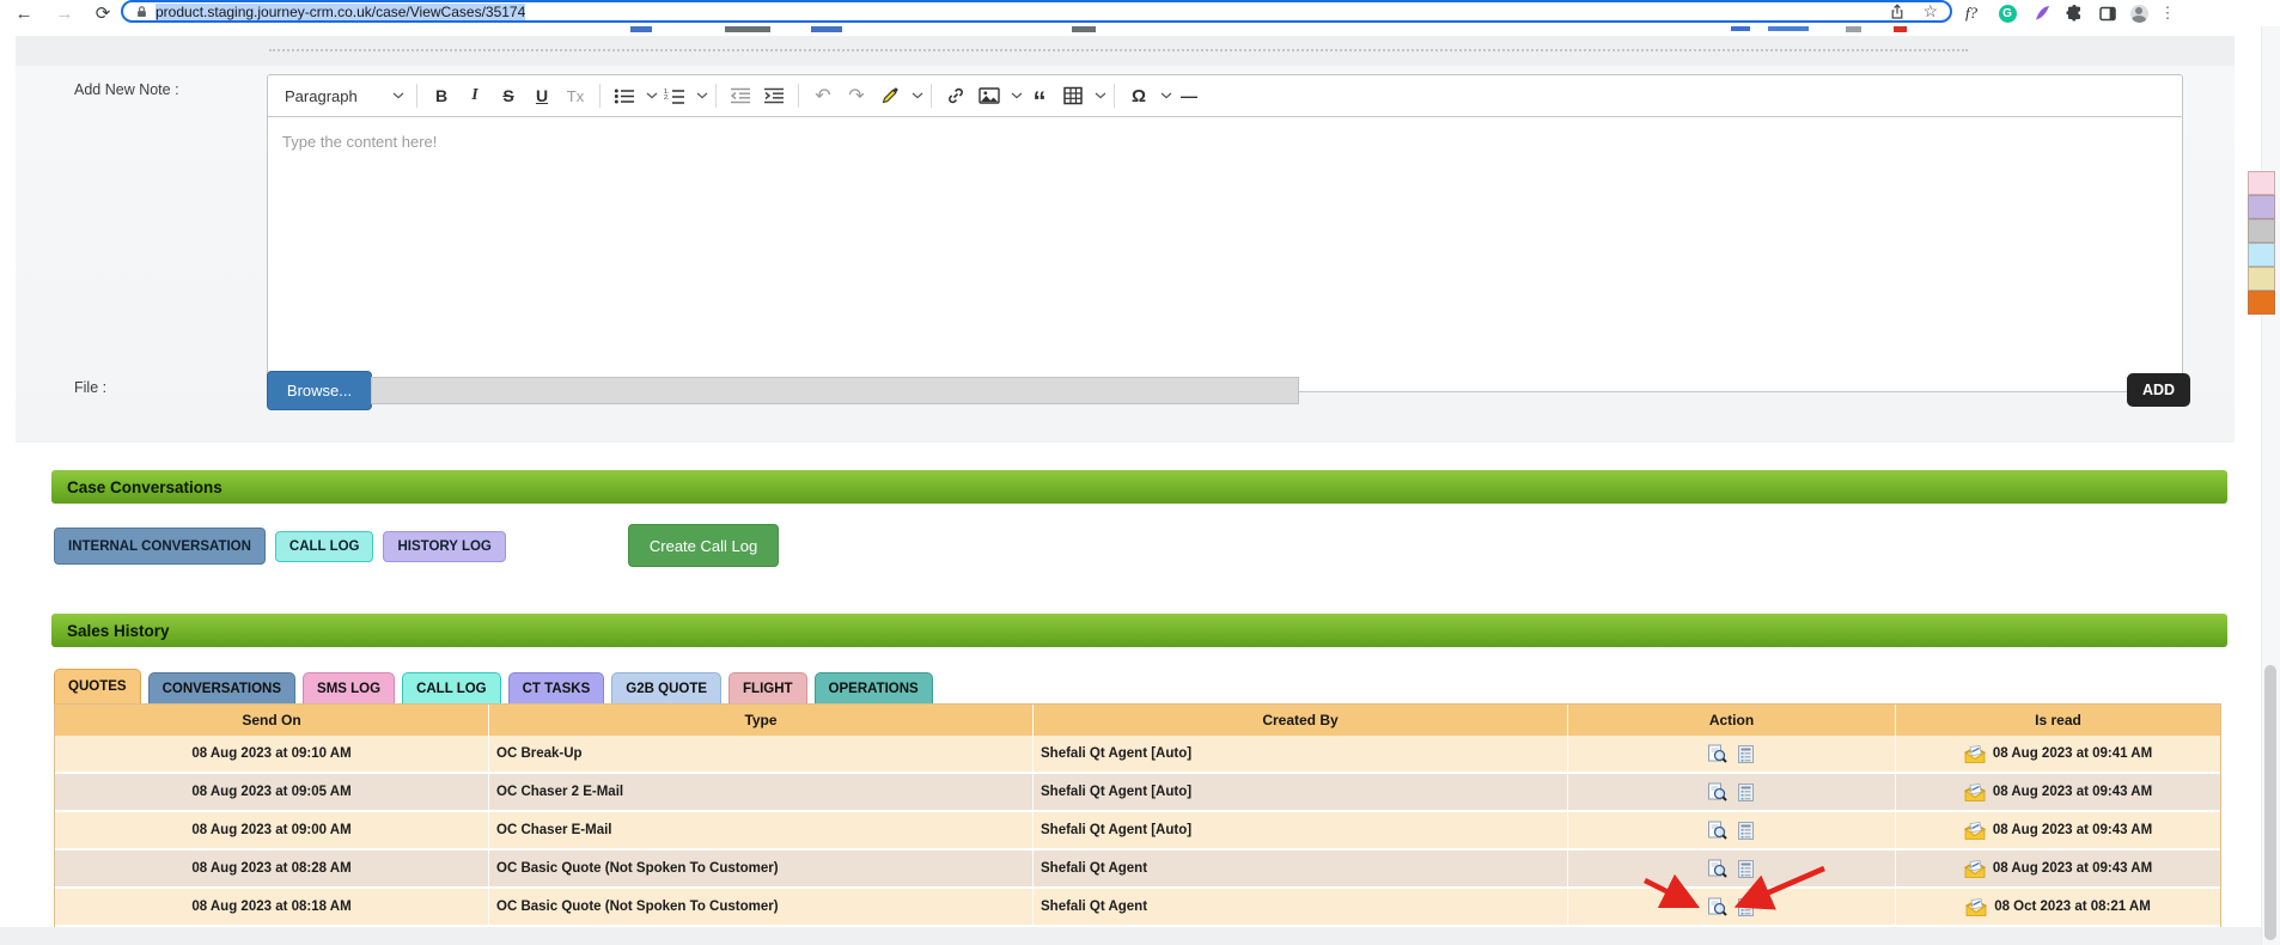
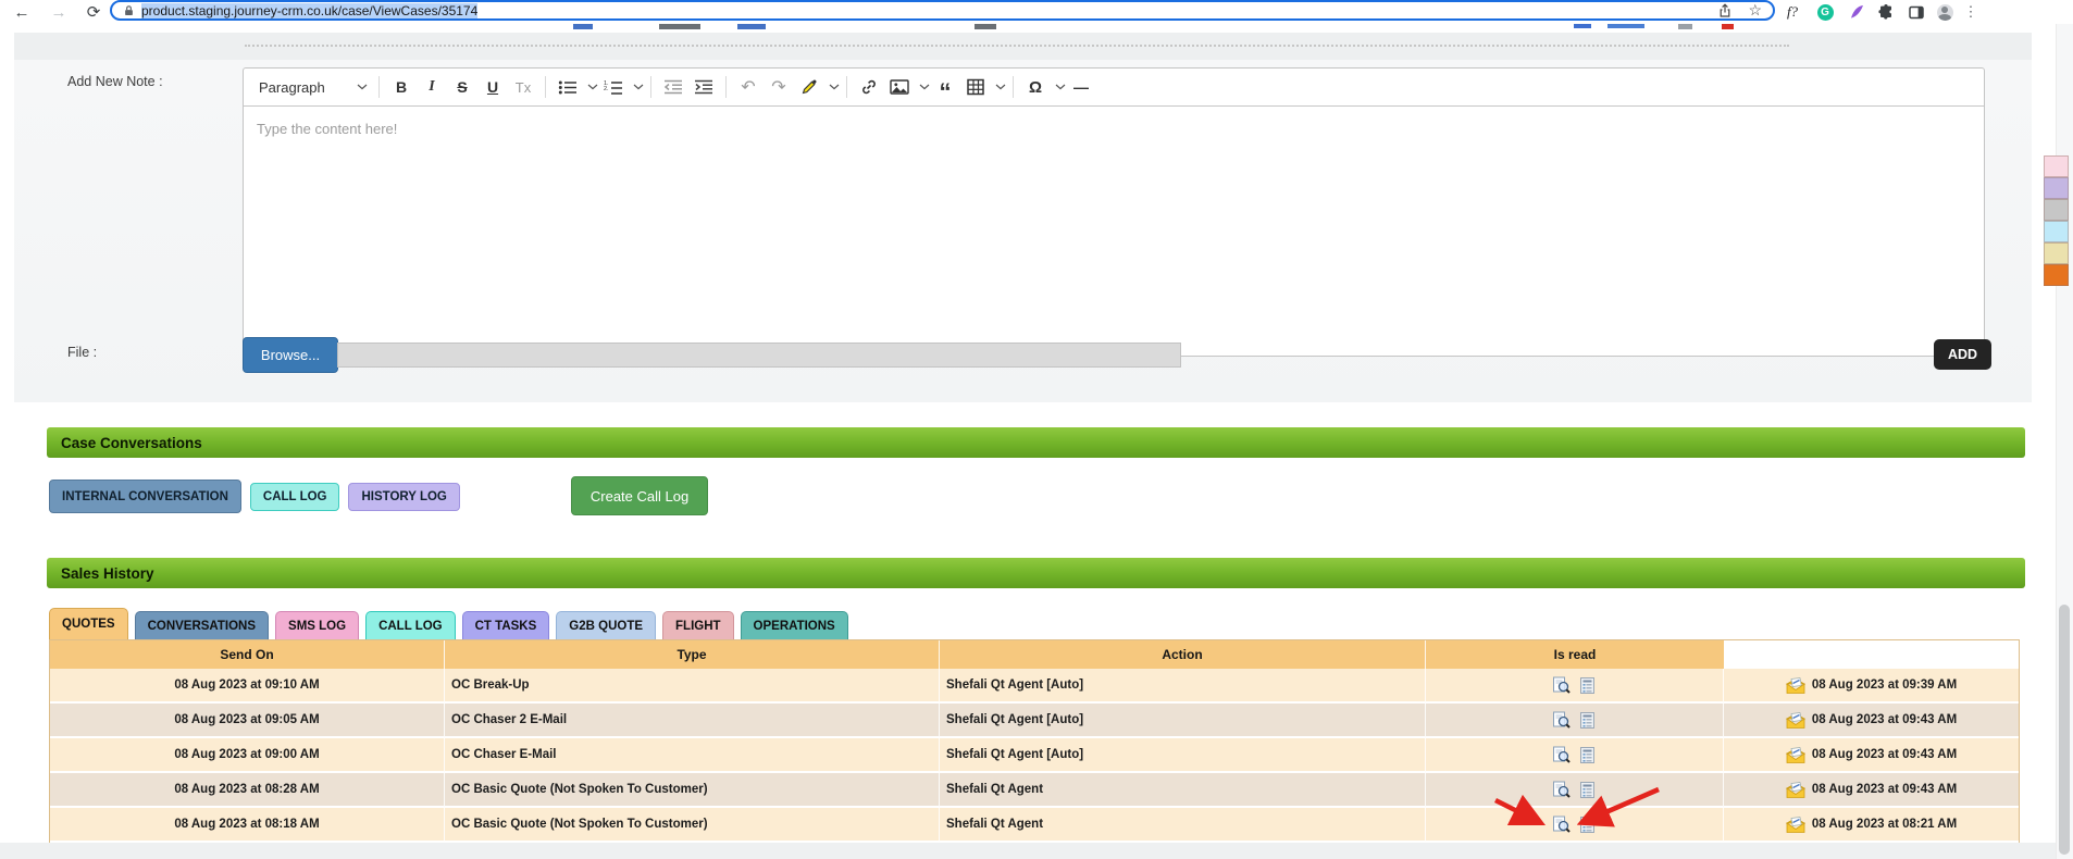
  ←
  →
  ⟳
  product.staging.journey-crm.co.uk/case/ViewCases/35174
  ☆
  f?
  G
  ⋮
  Add New Note :
  Paragraph
  B
  I
  S
  U
  Tx
  ↶
  ↷
  “
  Ω
  —
  Type the content here!
  File :
  Browse...
  ADD
  Case Conversations
  INTERNAL CONVERSATION
  CALL LOG
  HISTORY LOG
  Create Call Log
  Sales History
  QUOTES
  CONVERSATIONS
  SMS LOG
  CALL LOG
  CT TASKS
  G2B QUOTE
  FLIGHT
  OPERATIONS
  Send On
  Type
- Created By
  Action
  Is read
  08 Aug 2023 at 09:10 AM
  OC Break-Up
  Shefali Qt Agent [Auto]
- 08 Aug 2023 at 09:41 AM
+ 08 Aug 2023 at 09:39 AM
  08 Aug 2023 at 09:05 AM
  OC Chaser 2 E-Mail
  Shefali Qt Agent [Auto]
  08 Aug 2023 at 09:43 AM
  08 Aug 2023 at 09:00 AM
  OC Chaser E-Mail
  Shefali Qt Agent [Auto]
  08 Aug 2023 at 09:43 AM
  08 Aug 2023 at 08:28 AM
  OC Basic Quote (Not Spoken To Customer)
  Shefali Qt Agent
  08 Aug 2023 at 09:43 AM
  08 Aug 2023 at 08:18 AM
  OC Basic Quote (Not Spoken To Customer)
  Shefali Qt Agent
- 08 Oct 2023 at 08:21 AM
+ 08 Aug 2023 at 08:21 AM
